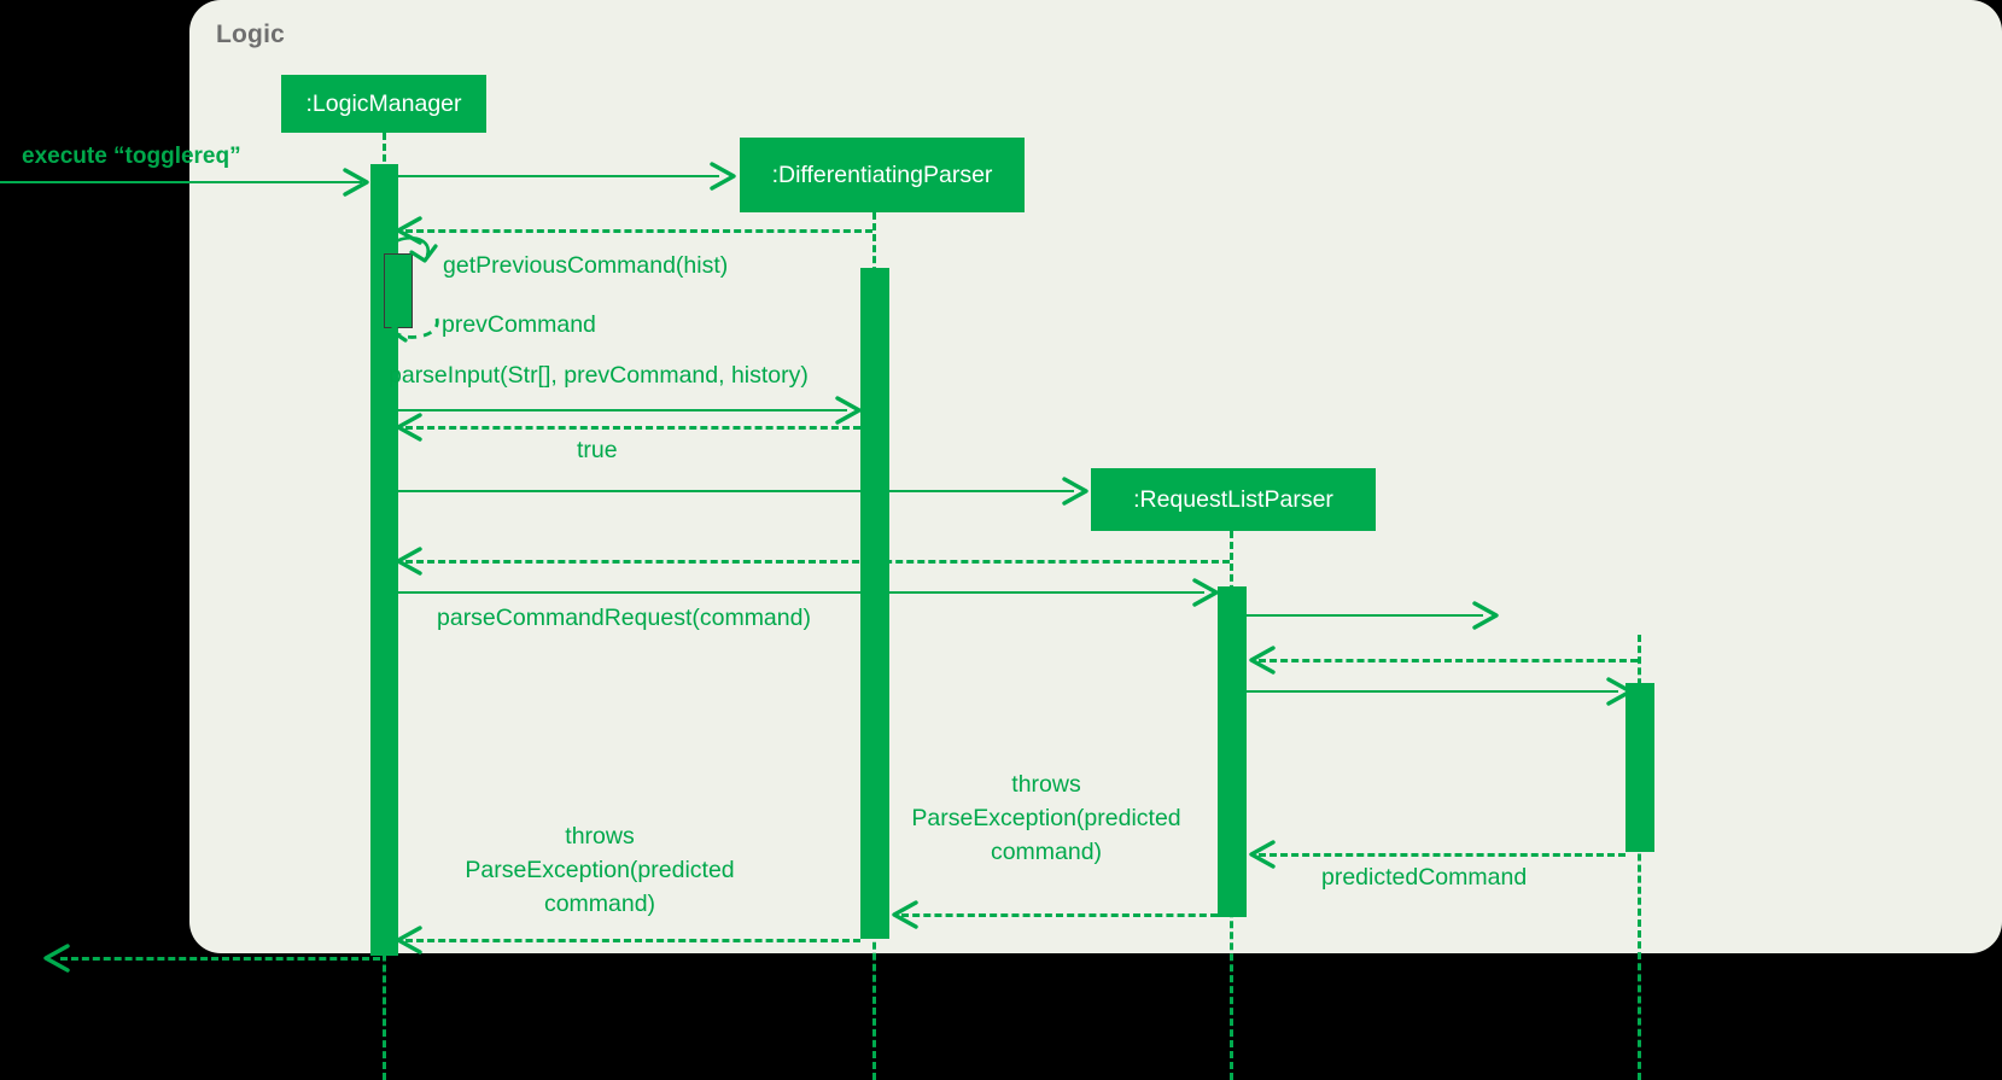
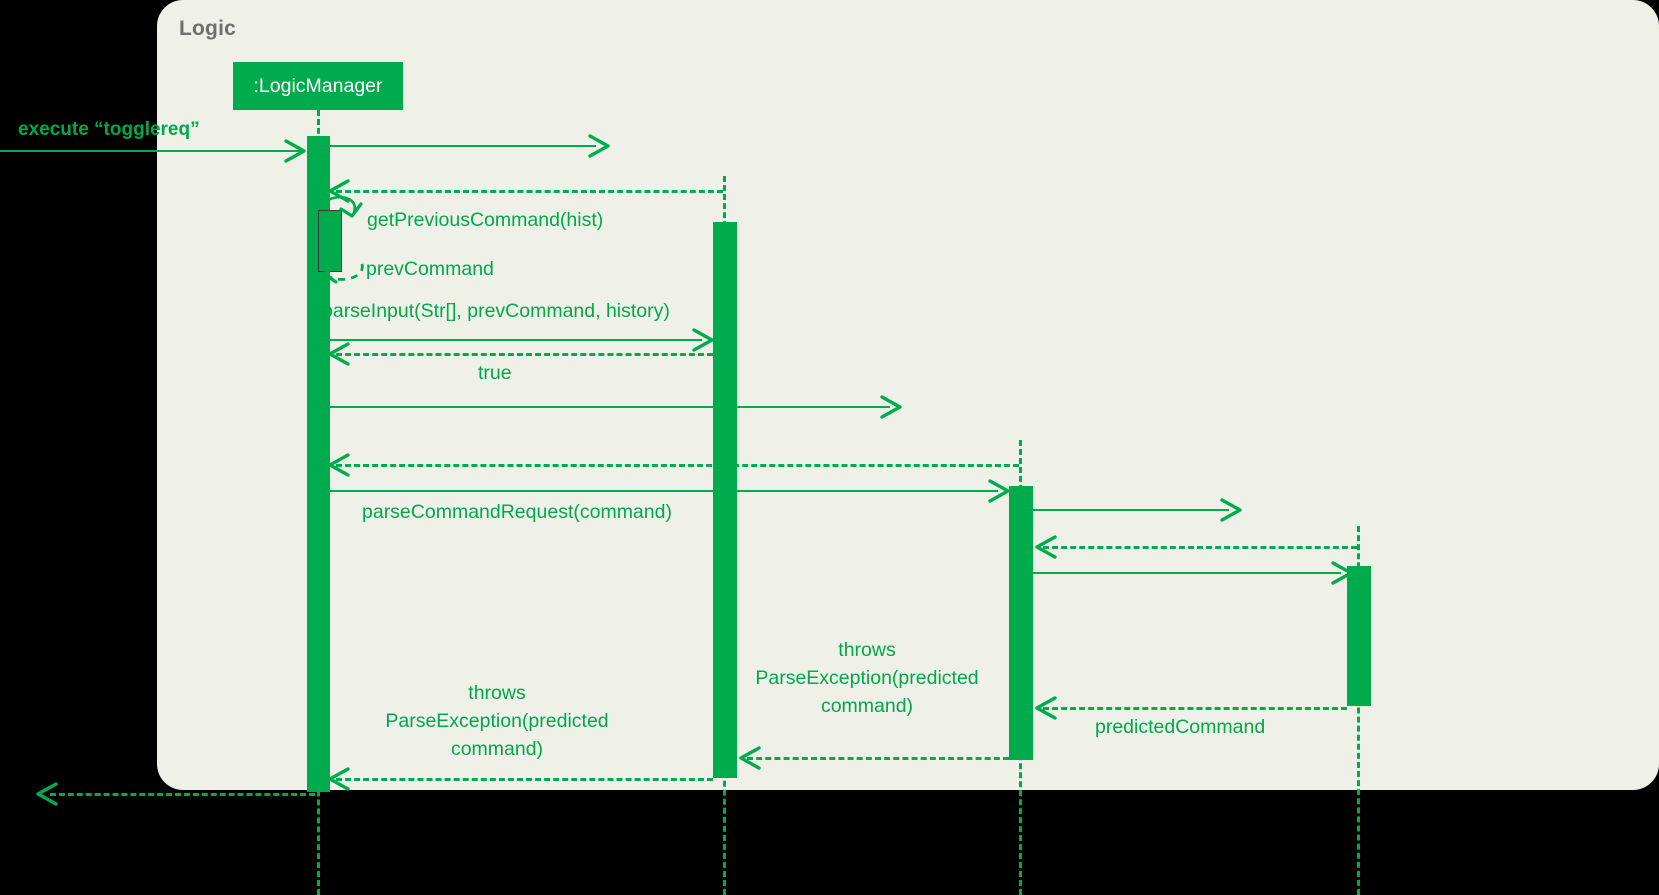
  Logic
  :LogicManager
- :DifferentiatingParser
- :RequestListParser
  execute “togglereq”
  LogicManager (return, unlabeled) -->
  getPreviousCommand(hist)
  prevCommand
  parseInput(Str[], prevCommand, history)
  true
  parseCommandRequest(command)
  predictedCommand
  throws
  ParseException(predicted
  command)
  throws
  ParseException(predicted
  command)
